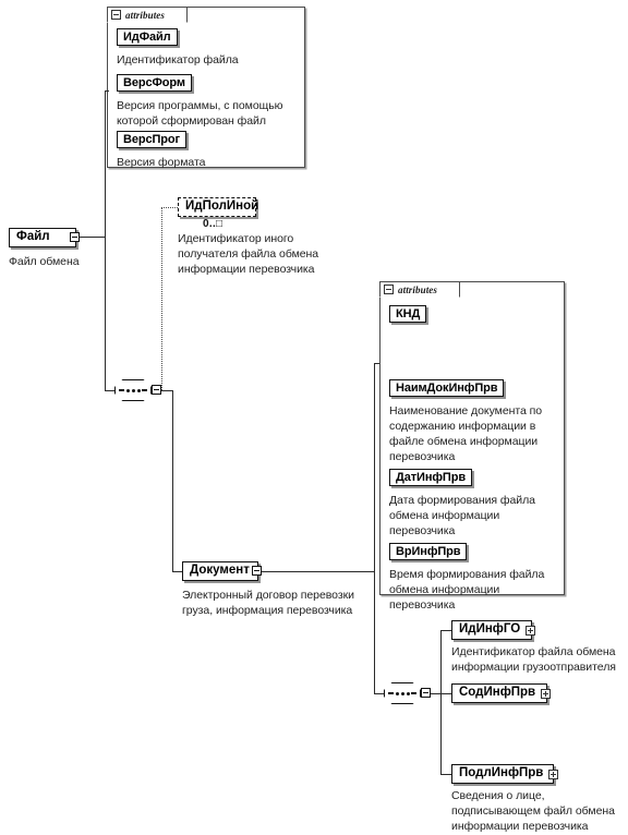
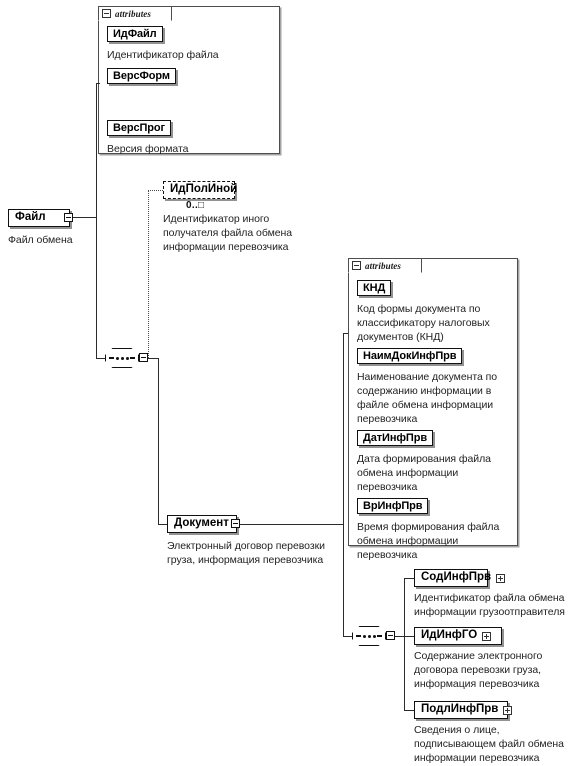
  attributes
  ИдФайл
  Идентификатор файла
  ВерсФорм
- Версия программы, с помощью
- которой сформирован файл
  ВерсПрог
  Версия формата
  Файл
  Файл обмена
  ИдПолИной
  0..□
  Идентификатор иного
  получателя файла обмена
  информации перевозчика
  Документ
  Электронный договор перевозки
  груза, информация перевозчика
  attributes
  КНД
+ Код формы документа по
+ классификатору налоговых
+ документов (КНД)
  НаимДокИнфПрв
  Наименование документа по
  содержанию информации в
  файле обмена информации
  перевозчика
  ДатИнфПрв
  Дата формирования файла
  обмена информации
  перевозчика
  ВрИнфПрв
  Время формирования файла
  обмена информации
  перевозчика
- ИдИнфГО
+ СодИнфПрв
  Идентификатор файла обмена
  информации грузоотправителя
- СодИнфПрв
+ ИдИнфГО
+ Содержание электронного
+ договора перевозки груза,
+ информация перевозчика
  ПодлИнфПрв
  Сведения о лице,
  подписывающем файл обмена
  информации перевозчика
